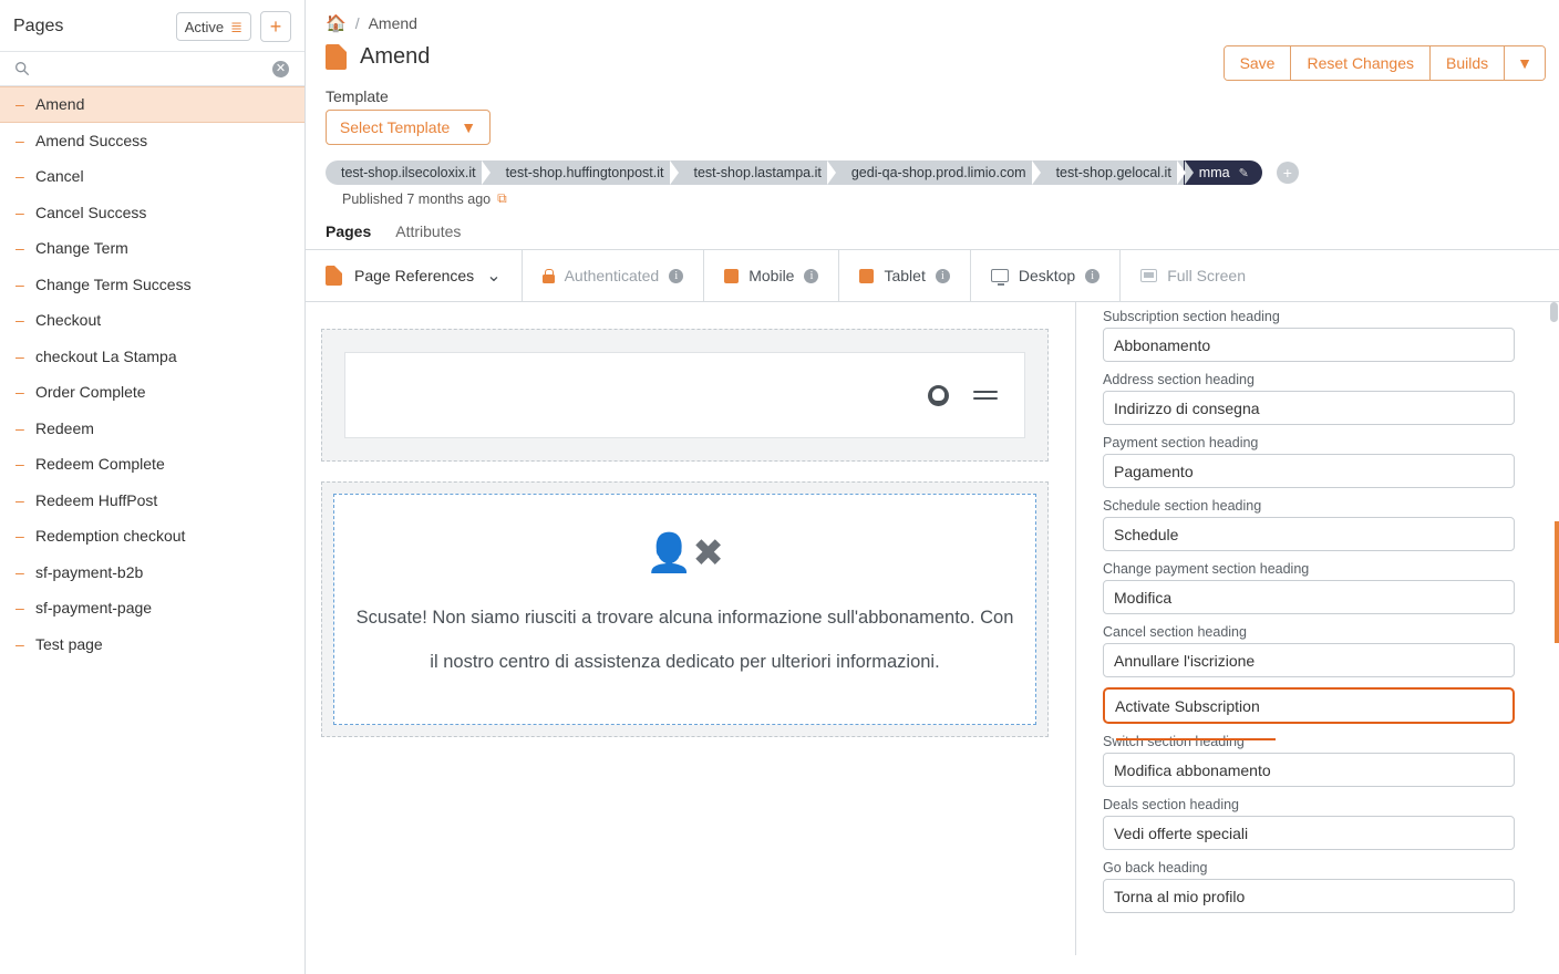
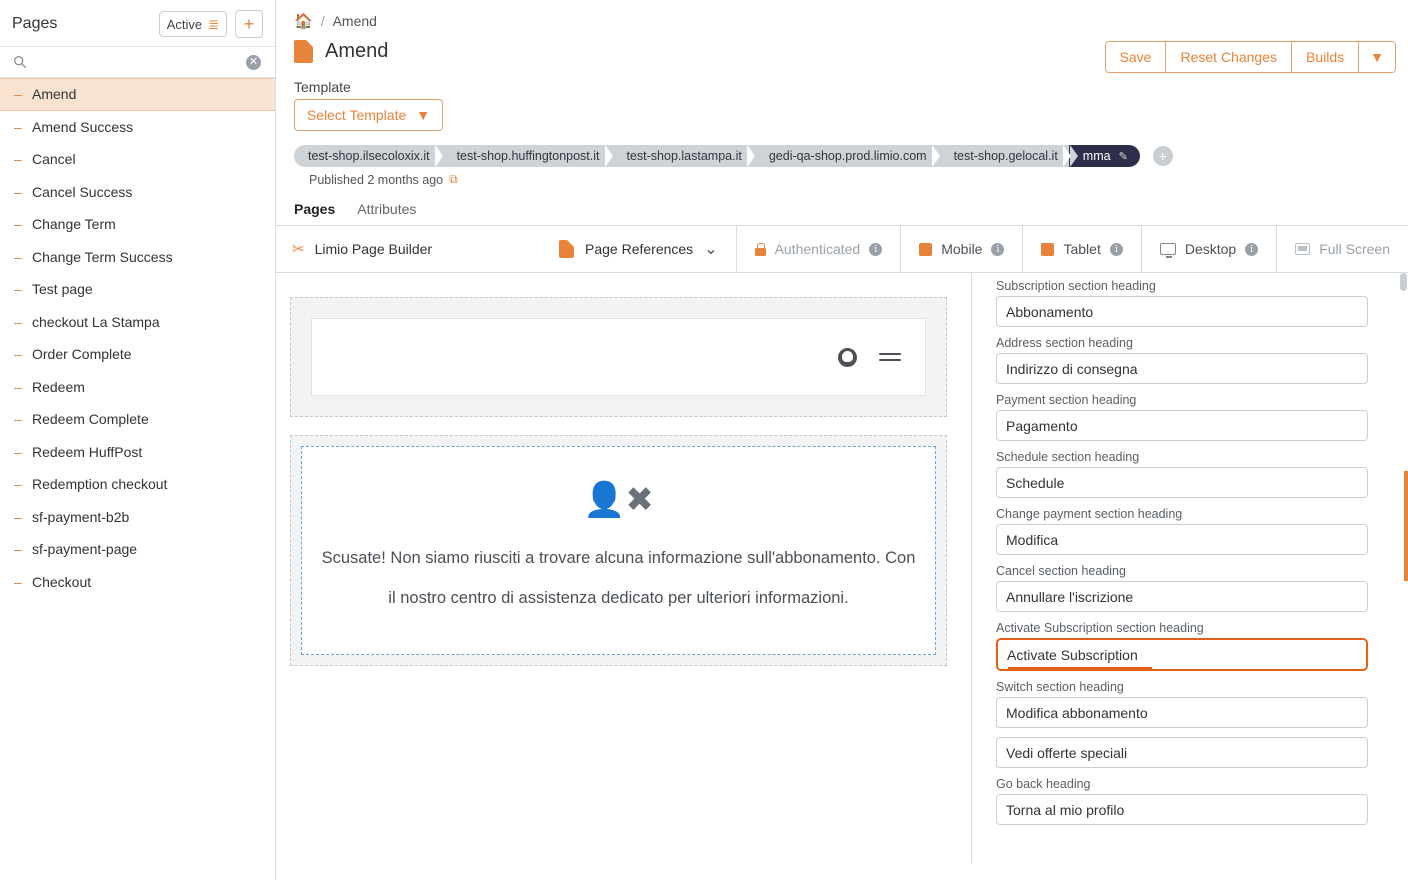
  Pages
  Active
  ≣
  +
  ✕
  –
  Amend
  –
  Amend Success
  –
  Cancel
  –
  Cancel Success
  –
  Change Term
  –
  Change Term Success
  –
- Checkout
+ Test page
  –
  checkout La Stampa
  –
  Order Complete
  –
  Redeem
  –
  Redeem Complete
  –
  Redeem HuffPost
  –
  Redemption checkout
  –
  sf-payment-b2b
  –
  sf-payment-page
  –
- Test page
+ Checkout
  🏠
  /
  Amend
  Amend
  Save
  Reset Changes
  Builds
  ▼
  Template
  Select Template
  ▼
  test-shop.ilsecoloxix.it
  test-shop.huffingtonpost.it
  test-shop.lastampa.it
  gedi-qa-shop.prod.limio.com
  test-shop.gelocal.it
  mma
  ✎
  +
- Published 7 months ago
+ Published 2 months ago
  ⧉
  Pages
  Attributes
+ ✂
+ Limio Page Builder
  Page References
  ⌄
  Authenticated
  i
  Mobile
  i
  Tablet
  i
  Desktop
  i
  Full Screen
  👤✖
  Scusate! Non siamo riusciti a trovare alcuna informazione sull'abbonamento. Con
  il nostro centro di assistenza dedicato per ulteriori informazioni.
  Subscription section heading
  Abbonamento
  Address section heading
  Indirizzo di consegna
  Payment section heading
  Pagamento
  Schedule section heading
  Schedule
  Change payment section heading
  Modifica
  Cancel section heading
  Annullare l'iscrizione
+ Activate Subscription section heading
  Activate Subscription
  Switch section heading
  Modifica abbonamento
- Deals section heading
  Vedi offerte speciali
  Go back heading
  Torna al mio profilo
